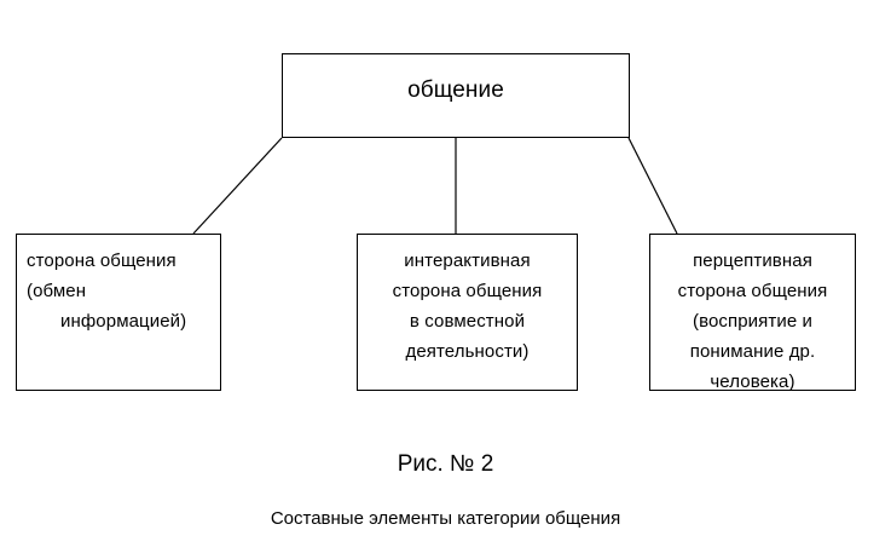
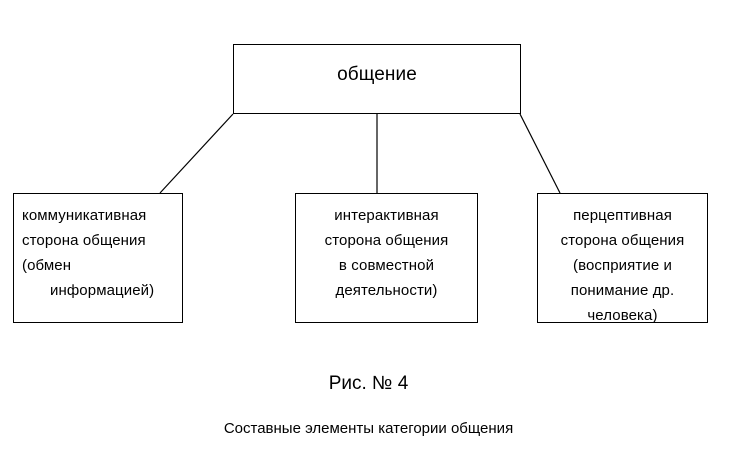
  общение
+ коммуникативная
  сторона общения
  (обмен
  информацией)
  интерактивная
  сторона общения
  в совместной
  деятельности)
  перцептивная
  сторона общения
  (восприятие и
  понимание др.
  человека)
- Рис. № 2
+ Рис. № 4
  Составные элементы категории общения
